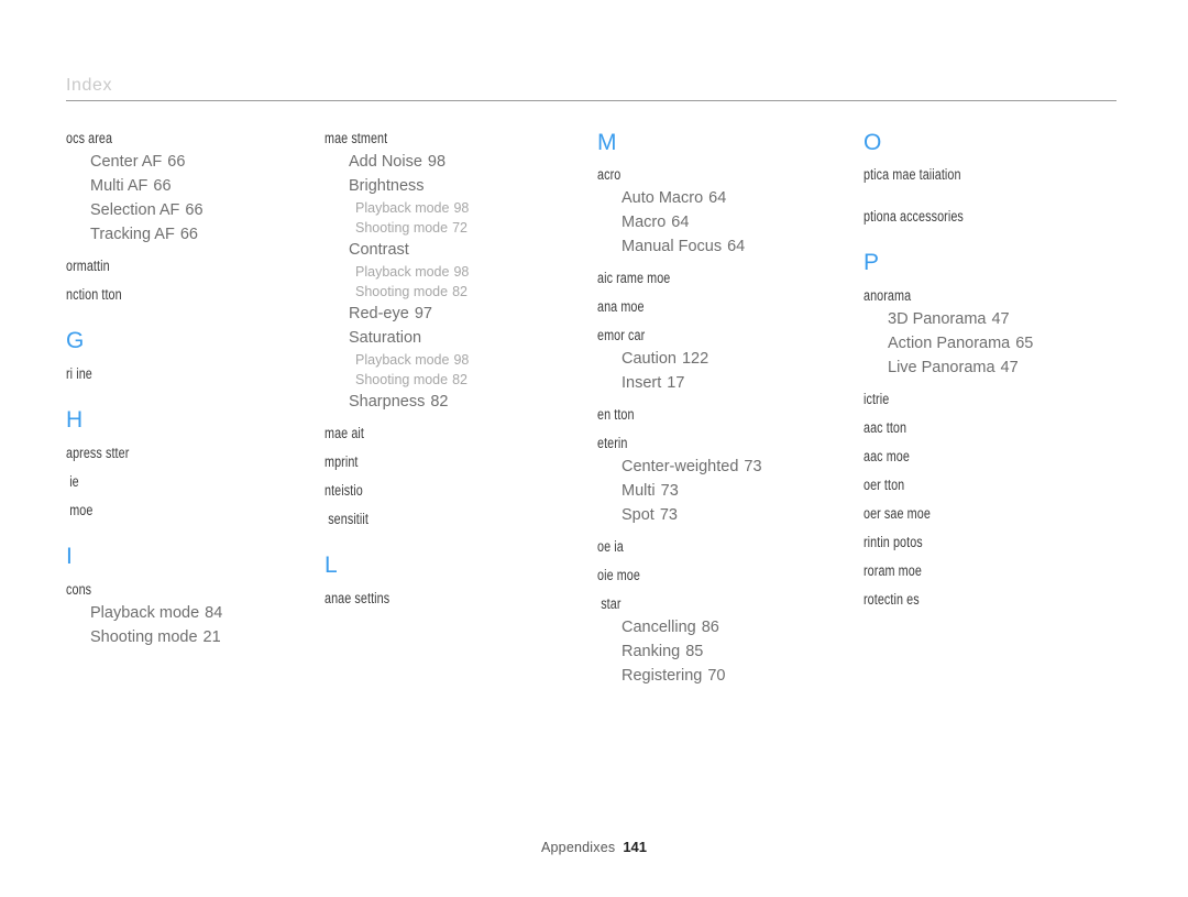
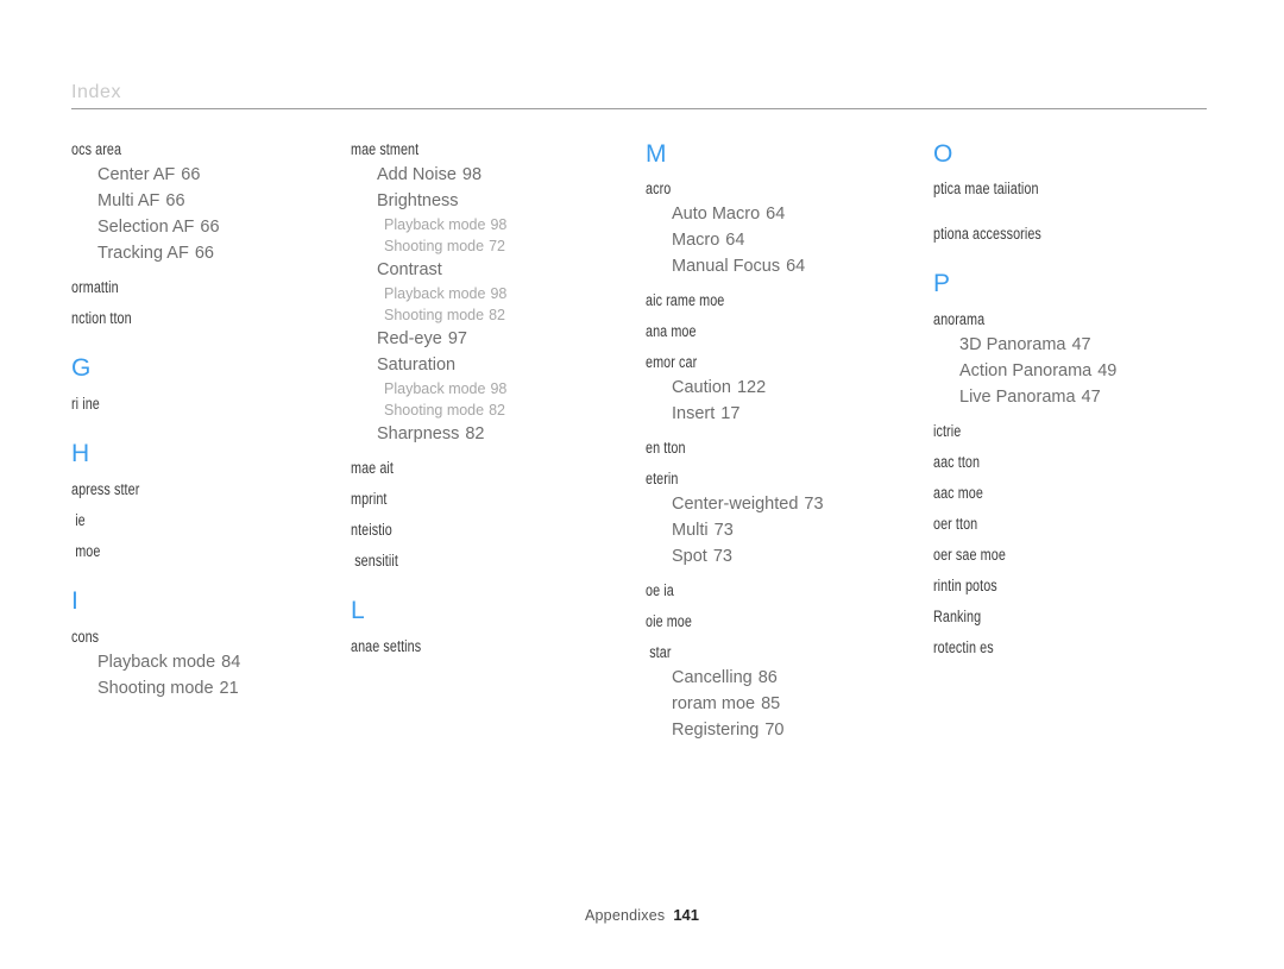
  Index
  ocs area
  Center AF 66
  Multi AF 66
  Selection AF 66
  Tracking AF 66
  ormattin
  nction tton
  G
  ri ine
  H
  apress stter
  ie
  moe
  I
  cons
  Playback mode 84
  Shooting mode 21
  mae stment
  Add Noise 98
  Brightness
  Playback mode 98
  Shooting mode 72
  Contrast
  Playback mode 98
  Shooting mode 82
  Red-eye 97
  Saturation
  Playback mode 98
  Shooting mode 82
  Sharpness 82
  mae ait
  mprint
  nteistio
  sensitiit
  L
  anae settins
  M
  acro
  Auto Macro 64
  Macro 64
  Manual Focus 64
  aic rame moe
  ana moe
  emor car
  Caution 122
  Insert 17
  en tton
  eterin
  Center-weighted 73
  Multi 73
  Spot 73
  oe ia
  oie moe
  star
  Cancelling 86
- Ranking 85
+ roram moe 85
  Registering 70
  O
  ptica mae taiiation
  ptiona accessories
  P
  anorama
  3D Panorama 47
- Action Panorama 65
+ Action Panorama 49
  Live Panorama 47
  ictrie
  aac tton
  aac moe
  oer tton
  oer sae moe
  rintin potos
- roram moe
+ Ranking
  rotectin es
  Appendixes 141
